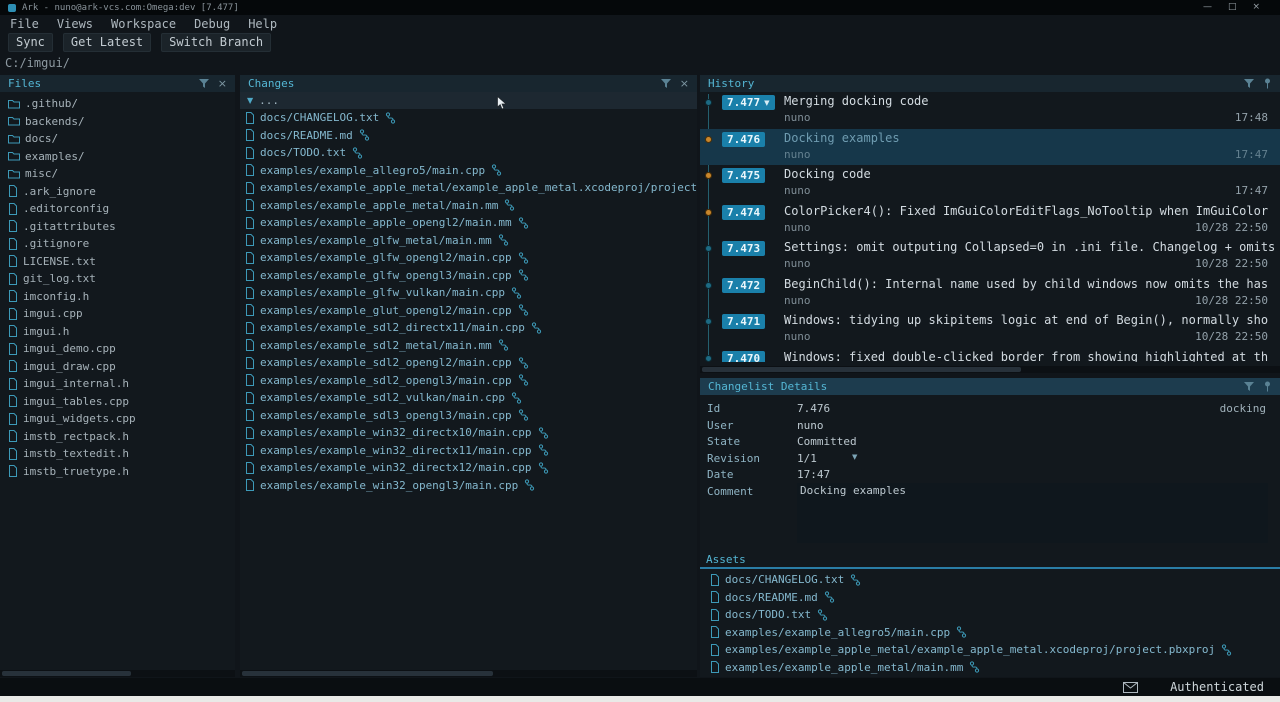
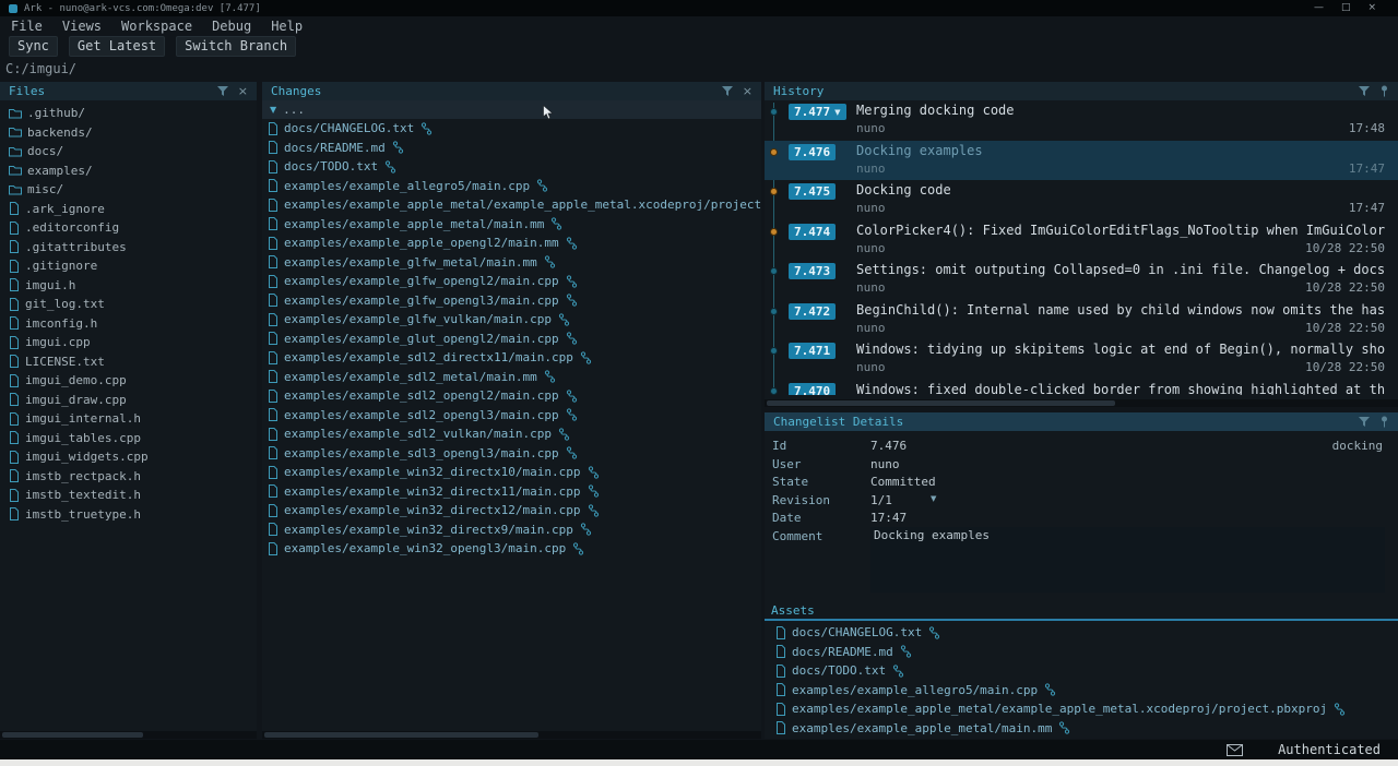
  Ark - nuno@ark-vcs.com:Omega:dev [7.477]
  —
  □
  ×
  File
  Views
  Workspace
  Debug
  Help
  Sync
  Get Latest
  Switch Branch
  C:/imgui/
  Files
  ×
  .github/
  backends/
  docs/
  examples/
  misc/
  .ark_ignore
  .editorconfig
  .gitattributes
  .gitignore
- LICENSE.txt
+ imgui.h
  git_log.txt
  imconfig.h
  imgui.cpp
- imgui.h
+ LICENSE.txt
  imgui_demo.cpp
  imgui_draw.cpp
  imgui_internal.h
  imgui_tables.cpp
  imgui_widgets.cpp
  imstb_rectpack.h
  imstb_textedit.h
  imstb_truetype.h
  Changes
  ×
  ▼
  ...
  docs/CHANGELOG.txt
  docs/README.md
  docs/TODO.txt
  examples/example_allegro5/main.cpp
  examples/example_apple_metal/example_apple_metal.xcodeproj/project
  examples/example_apple_metal/main.mm
  examples/example_apple_opengl2/main.mm
  examples/example_glfw_metal/main.mm
  examples/example_glfw_opengl2/main.cpp
  examples/example_glfw_opengl3/main.cpp
  examples/example_glfw_vulkan/main.cpp
  examples/example_glut_opengl2/main.cpp
  examples/example_sdl2_directx11/main.cpp
  examples/example_sdl2_metal/main.mm
  examples/example_sdl2_opengl2/main.cpp
  examples/example_sdl2_opengl3/main.cpp
  examples/example_sdl2_vulkan/main.cpp
  examples/example_sdl3_opengl3/main.cpp
  examples/example_win32_directx10/main.cpp
  examples/example_win32_directx11/main.cpp
  examples/example_win32_directx12/main.cpp
+ examples/example_win32_directx9/main.cpp
  examples/example_win32_opengl3/main.cpp
  History
  7.477
  ▼
  Merging docking code
  nuno
  17:48
  7.476
  Docking examples
  nuno
  17:47
  7.475
  Docking code
  nuno
  17:47
  7.474
  ColorPicker4(): Fixed ImGuiColorEditFlags_NoTooltip when ImGuiColor
  nuno
  10/28 22:50
  7.473
- Settings: omit outputing Collapsed=0 in .ini file. Changelog + omits
+ Settings: omit outputing Collapsed=0 in .ini file. Changelog + docs
  nuno
  10/28 22:50
  7.472
  BeginChild(): Internal name used by child windows now omits the has
  nuno
  10/28 22:50
  7.471
  Windows: tidying up skipitems logic at end of Begin(), normally sho
  nuno
  10/28 22:50
  7.470
  Windows: fixed double-clicked border from showing highlighted at th
  Changelist Details
  Id
  7.476
  docking
  User
  nuno
  State
  Committed
  Revision
  1/1
  ▼
  Date
  17:47
  Comment
  Docking examples
  Assets
  docs/CHANGELOG.txt
  docs/README.md
  docs/TODO.txt
  examples/example_allegro5/main.cpp
  examples/example_apple_metal/example_apple_metal.xcodeproj/project.pbxproj
  examples/example_apple_metal/main.mm
  Authenticated
